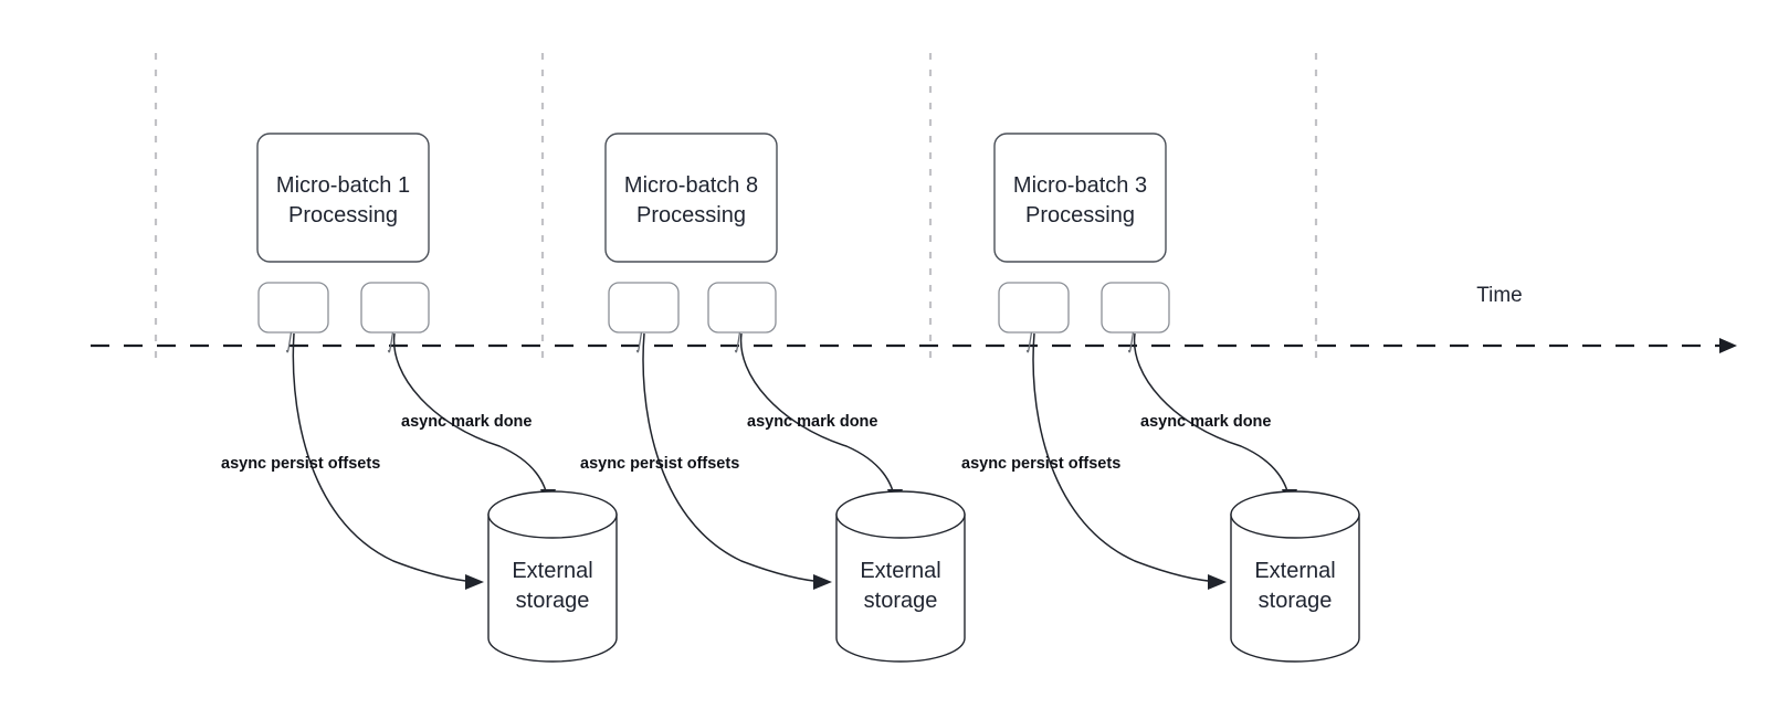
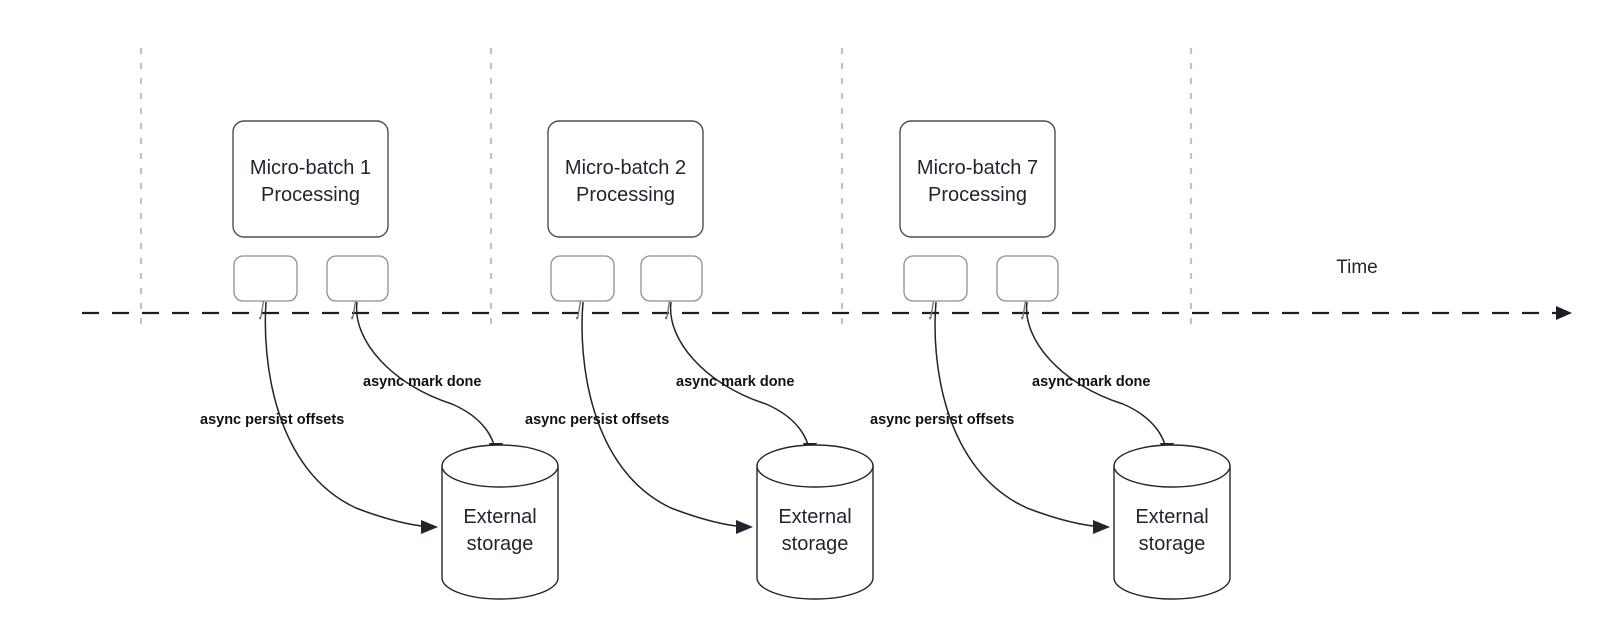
  Micro-batch 1
  Processing
  External
  storage
  async persist offsets
  async mark done
- Micro-batch 8
+ Micro-batch 2
  Processing
  External
  storage
  async persist offsets
  async mark done
- Micro-batch 3
+ Micro-batch 7
  Processing
  External
  storage
  async persist offsets
  async mark done
  Time
